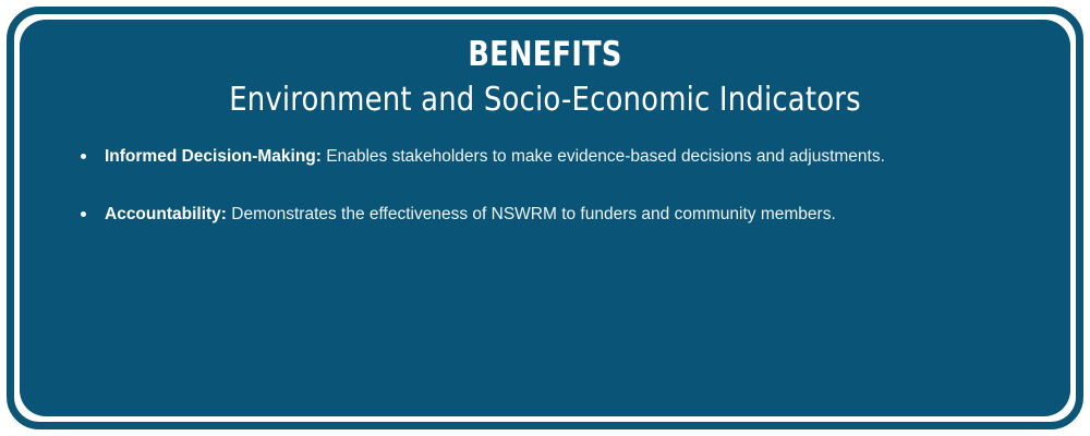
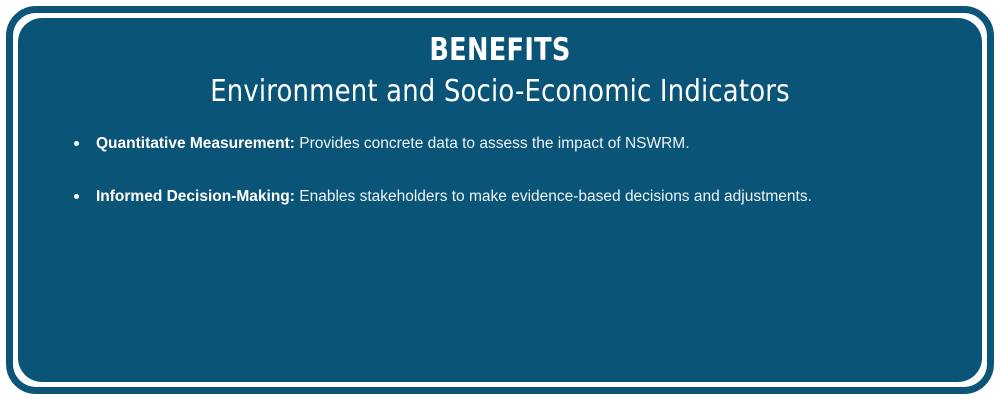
  BENEFITS
  Environment and Socio-Economic Indicators
+ Quantitative Measurement: Provides concrete data to assess the impact of NSWRM.
  Informed Decision-Making: Enables stakeholders to make evidence-based decisions and adjustments.
- Accountability: Demonstrates the effectiveness of NSWRM to funders and community members.
